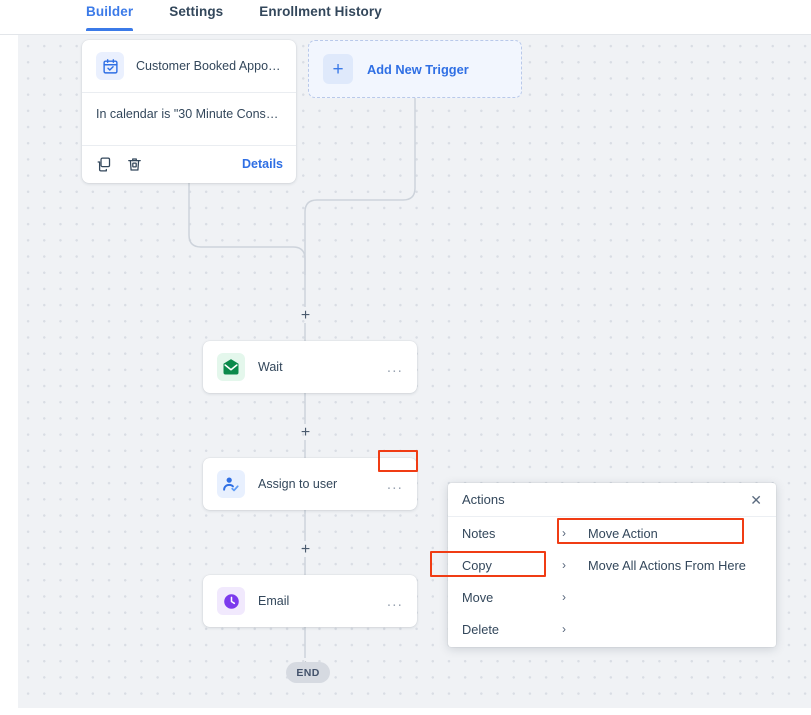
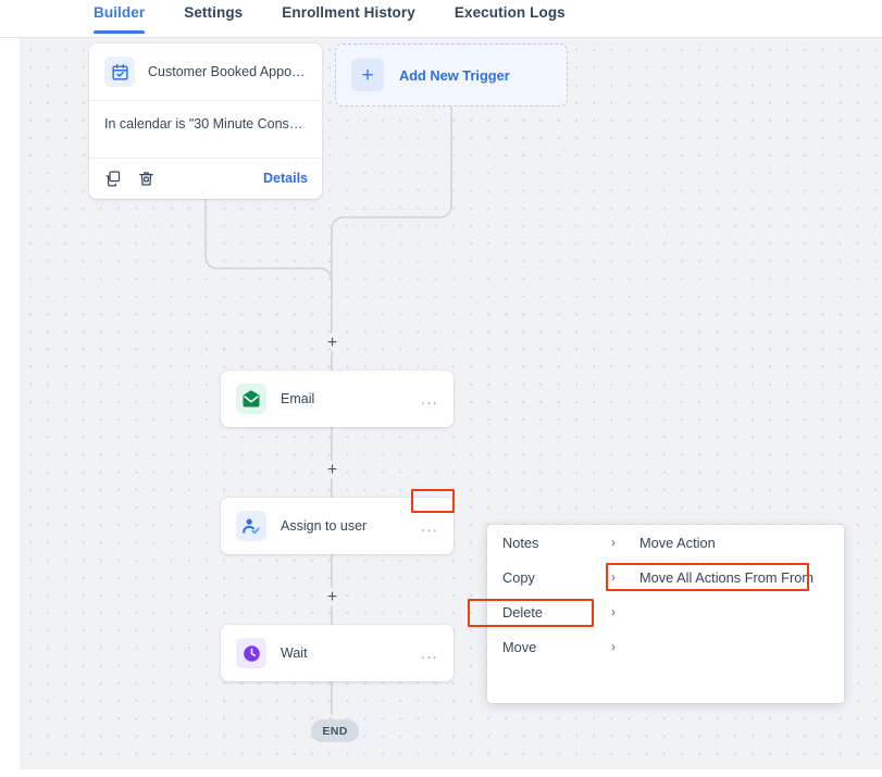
  Builder
  Settings
  Enrollment History
+ Execution Logs
  Customer Booked Appoint
  In calendar is "30 Minute Consultati.
  Details
  +
  Add New Trigger
  +
  +
  +
- Wait
+ Email
  ...
  Assign to user
  ...
- Email
+ Wait
  ...
  END
- Actions
- ✕
  Notes
  ›
  Copy
  ›
- Move
+ Delete
  ›
- Delete
+ Move
  ›
  Move Action
- Move All Actions From Here
+ Move All Actions From From
